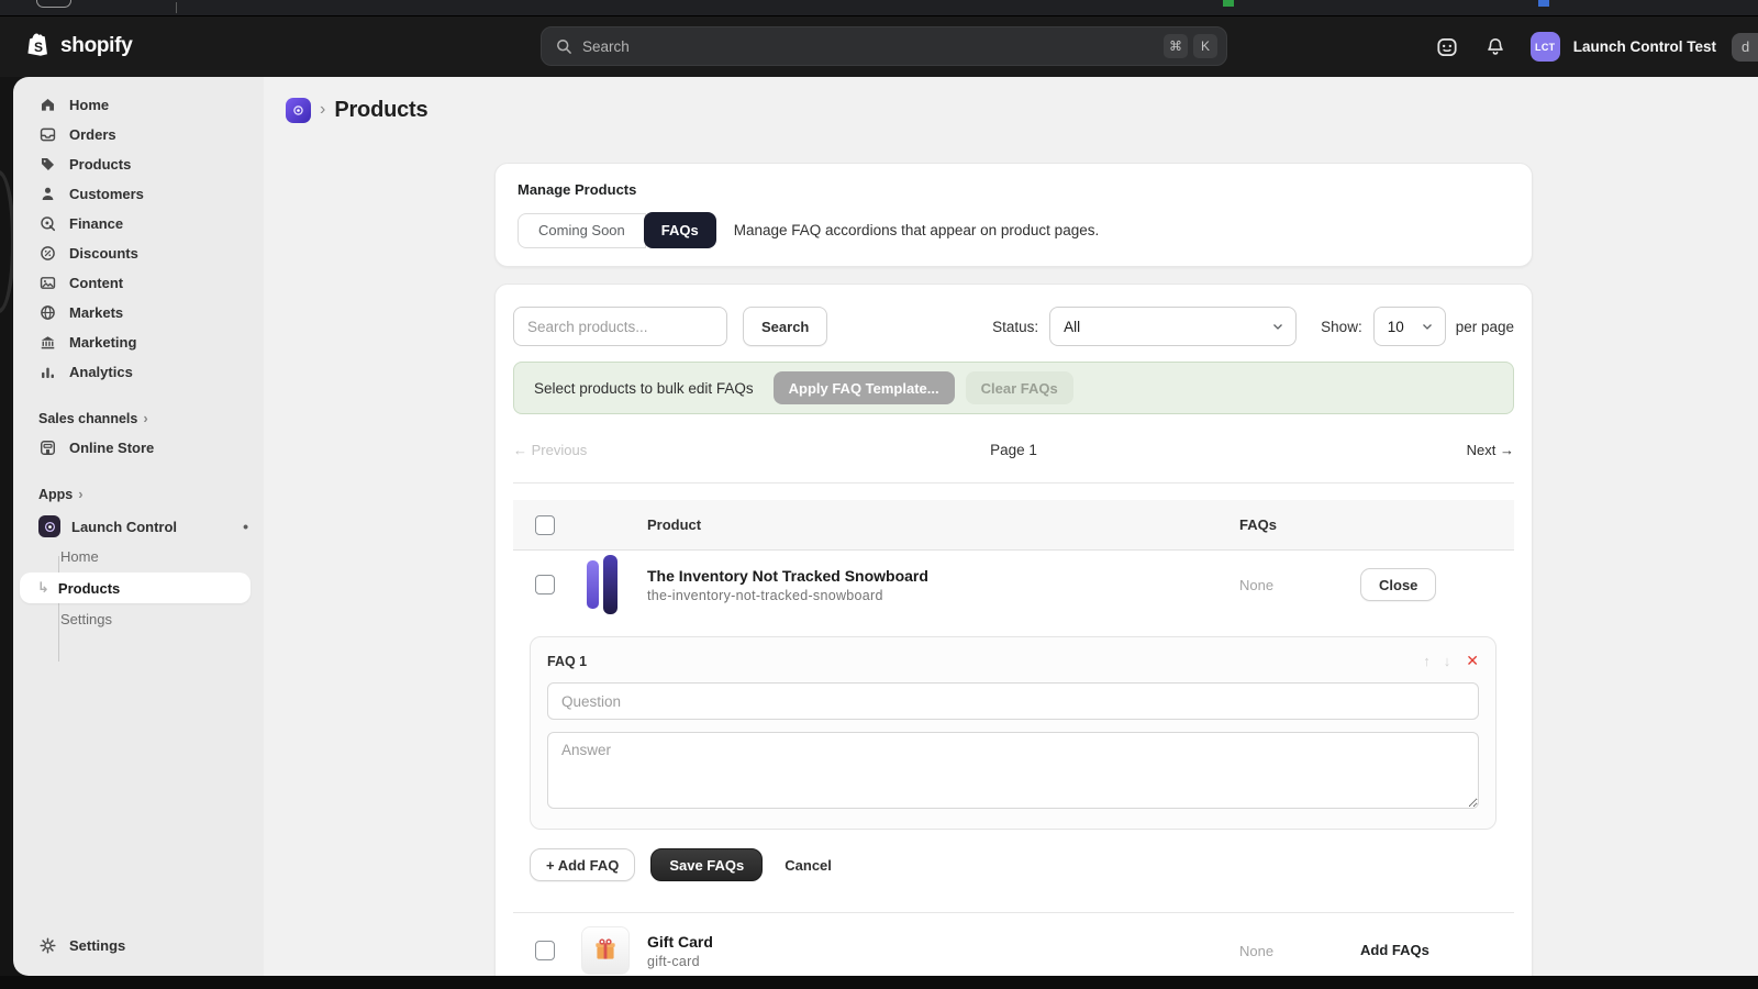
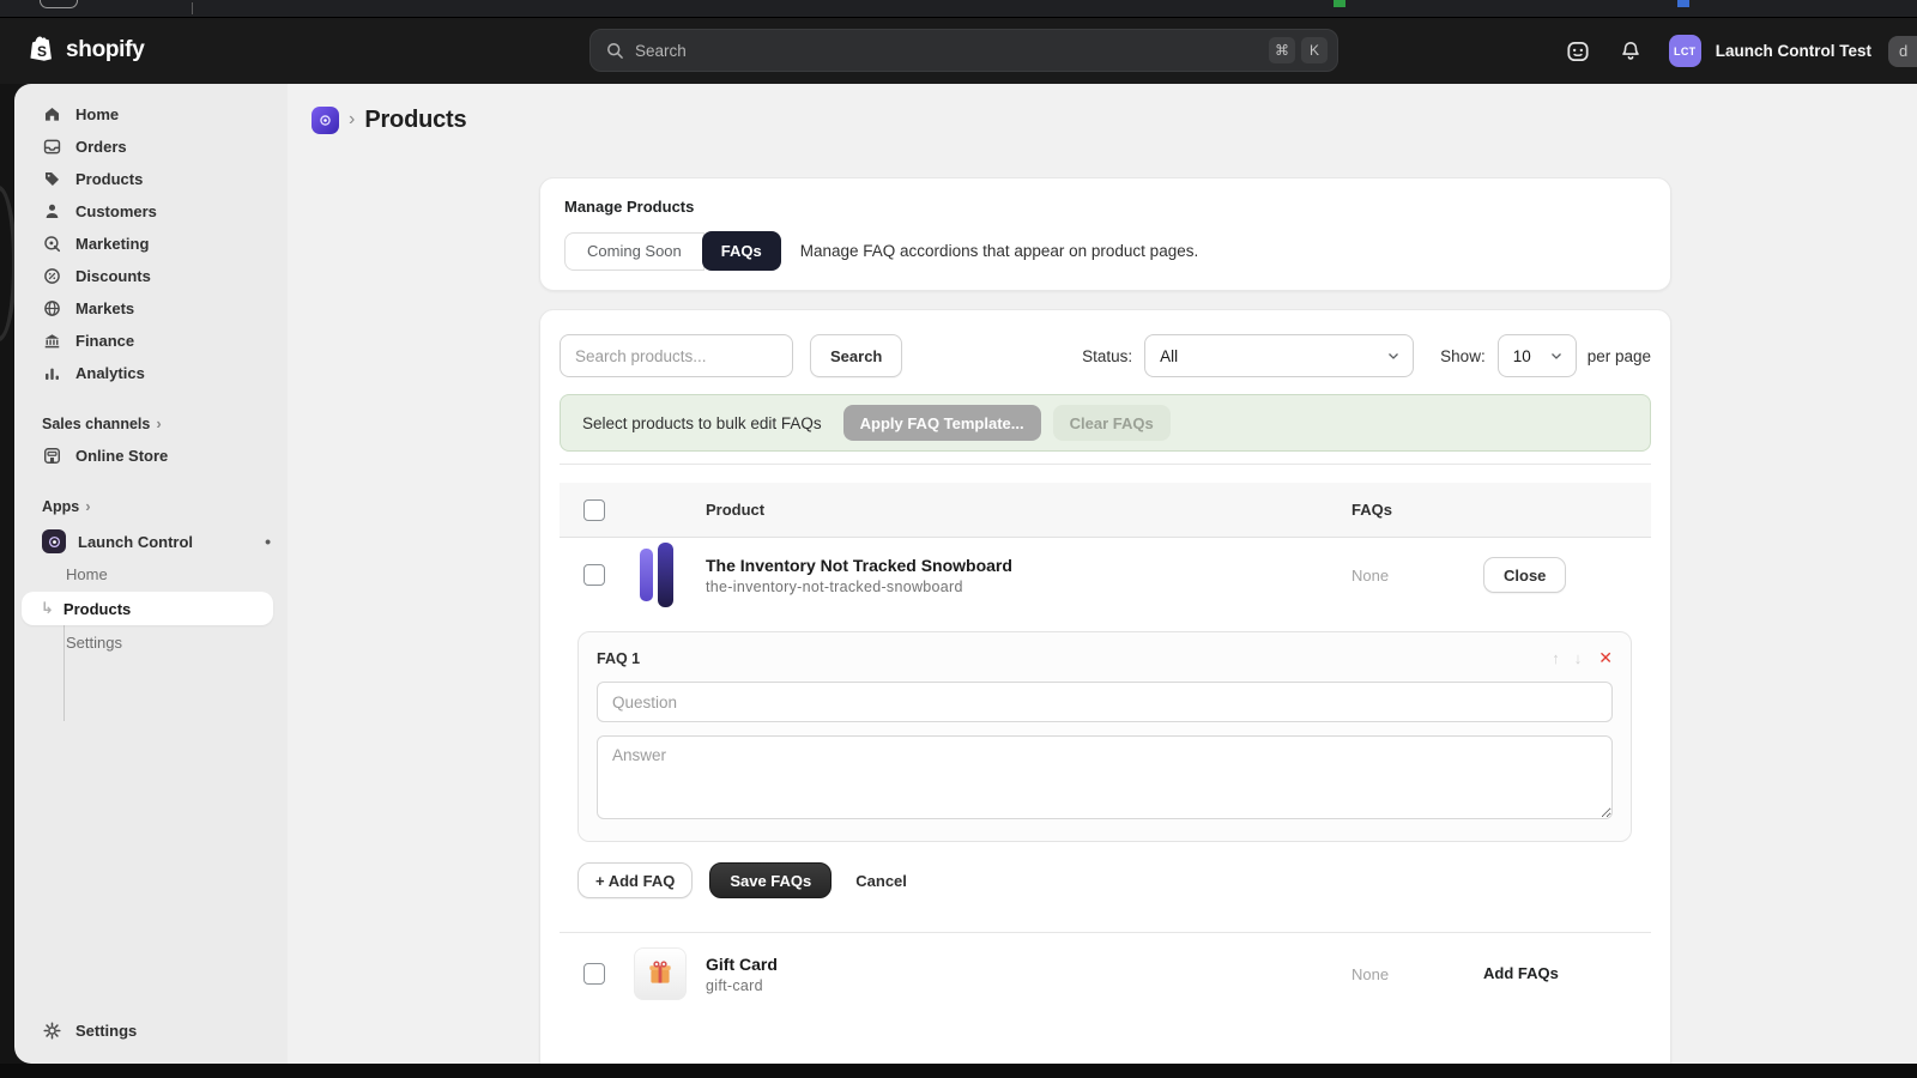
  S
  shopify
  Search
  ⌘
  K
  LCT
  Launch Control Test
  d
  Home
  Orders
  Products
  Customers
- Finance
+ Marketing
  Discounts
- Content
  Markets
- Marketing
+ Finance
  Analytics
  Sales channels
  ›
  Online Store
  Apps
  ›
  Launch Control
  •
  Home
  ↳
  Products
  Settings
  Settings
  ›
  Products
  Manage Products
  Coming Soon
  FAQs
  Manage FAQ accordions that appear on product pages.
  Search products...
  Search
  Status:
  All
  Show:
  10
  per page
  Select products to bulk edit FAQs
  Apply FAQ Template...
  Clear FAQs
- ← Previous
- Page 1
- Next →
  Product
  FAQs
  The Inventory Not Tracked Snowboard
  the-inventory-not-tracked-snowboard
  None
  Close
  FAQ 1
  ↑
  ↓
  ✕
  Question Answer
  + Add FAQ
  Save FAQs
  Cancel
  Gift Card
  gift-card
  None
  Add FAQs
